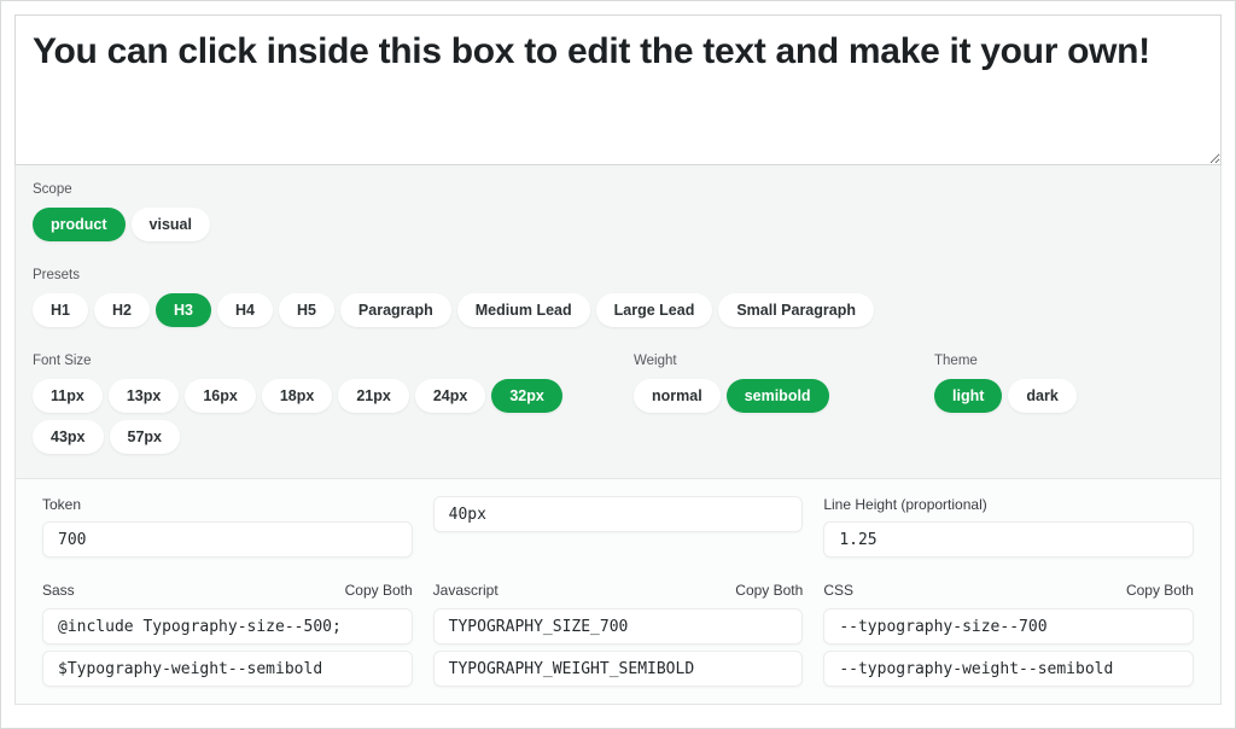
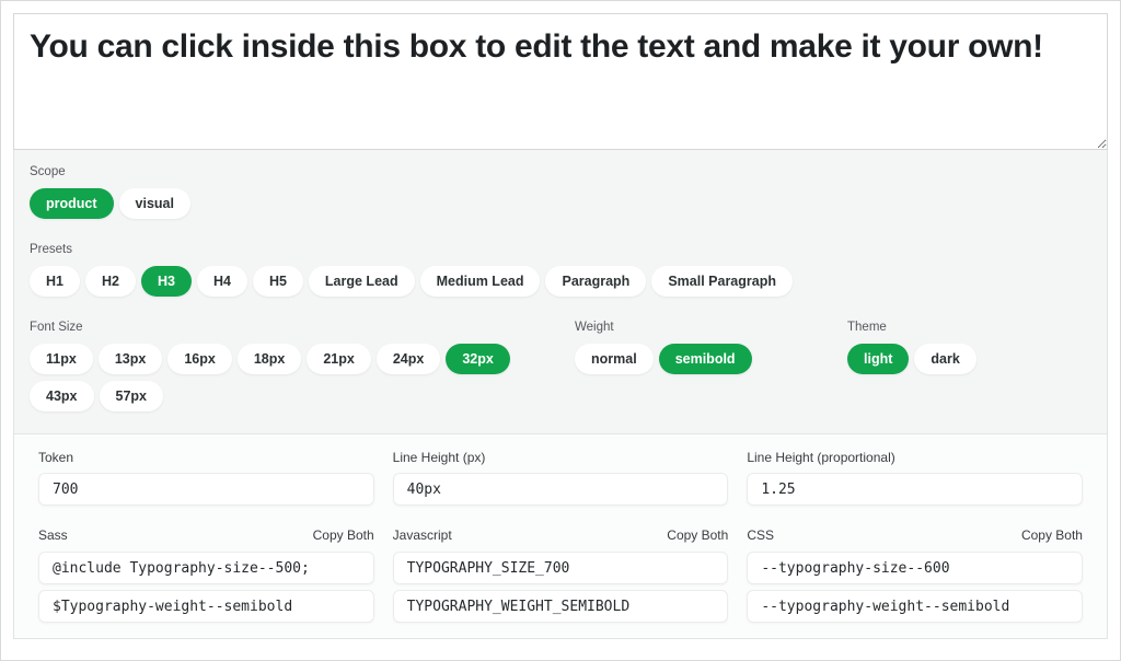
  You can click inside this box to edit the text and make it your own!
  Scope
  product
  visual
  Presets
  H1
  H2
  H3
  H4
  H5
- Paragraph
+ Large Lead
  Medium Lead
- Large Lead
+ Paragraph
  Small Paragraph
  Font Size
  11px
  13px
  16px
  18px
  21px
  24px
  32px
  43px
  57px
  Weight
  normal
  semibold
  Theme
  light
  dark
  Token
  700
+ Line Height (px)
  40px
  Line Height (proportional)
  1.25
  Sass
  Copy Both
  @include Typography-size--500;
  $Typography-weight--semibold
  Javascript
  Copy Both
  TYPOGRAPHY_SIZE_700
  TYPOGRAPHY_WEIGHT_SEMIBOLD
  CSS
  Copy Both
- --typography-size--700
+ --typography-size--600
  --typography-weight--semibold
